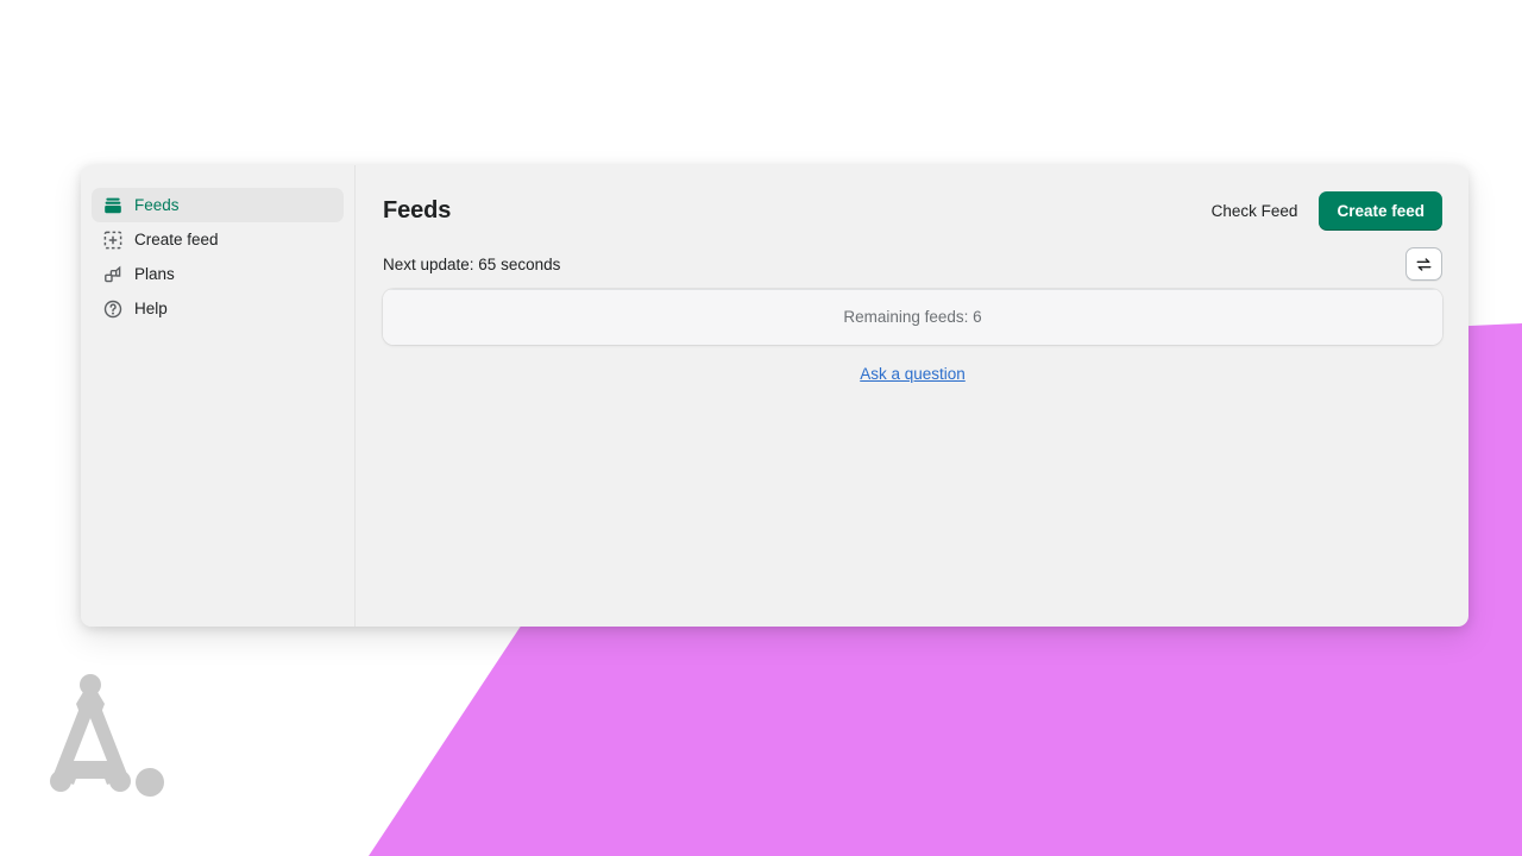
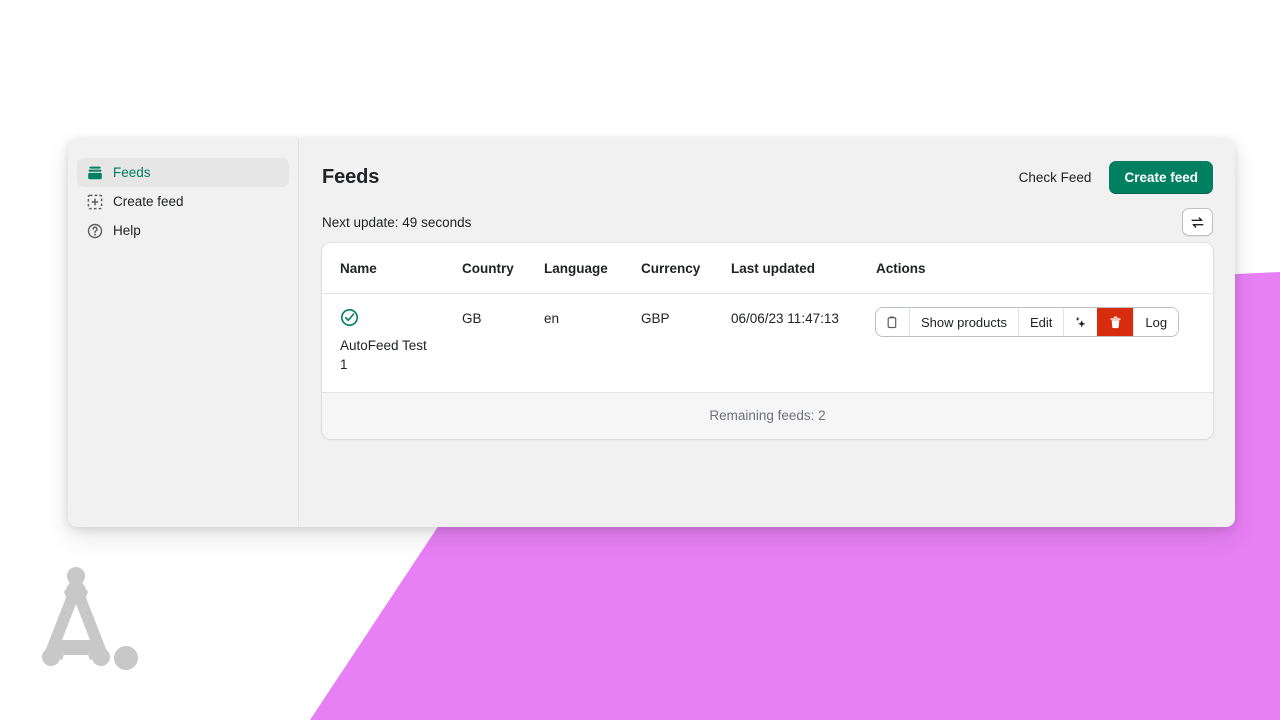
  Feeds
  Create feed
- Plans
  Help
  Feeds
  Check Feed
  Create feed
- Next update: 65 seconds
+ Next update: 49 seconds
+ Name	Country	Language	Currency	Last updated	Actions
+ AutoFeed Test 1	GB	en	GBP	06/06/23 11:47:13	Show products Edit Log
- Remaining feeds: 6
+ Remaining feeds: 2
- Ask a question
